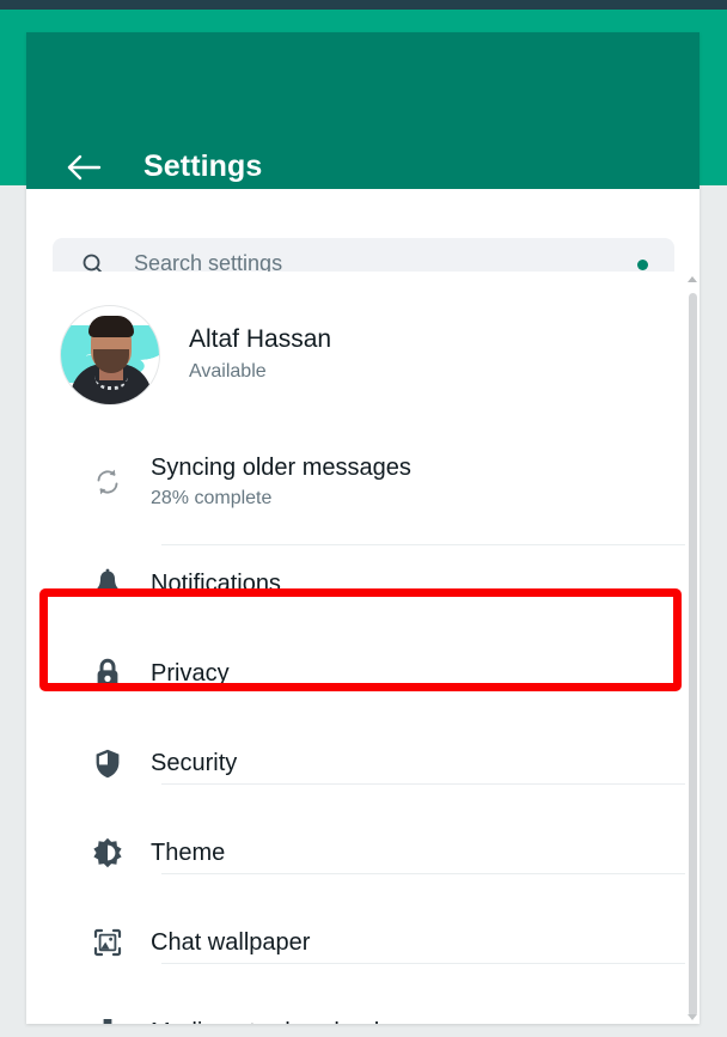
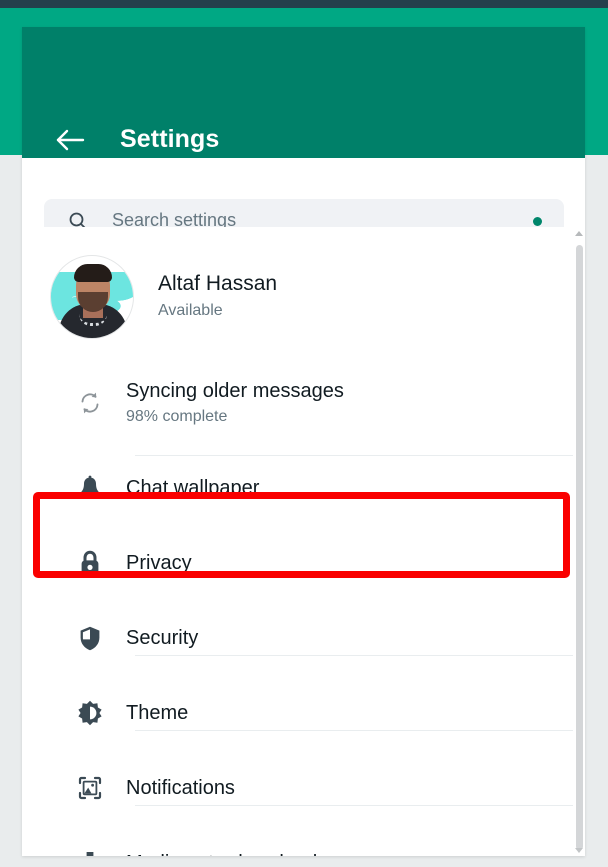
  Settings
  Search settings
  Altaf Hassan
  Available
  Syncing older messages
- 28% complete
+ 98% complete
- Notifications
+ Chat wallpaper
  Privacy
  Security
  Theme
- Chat wallpaper
+ Notifications
